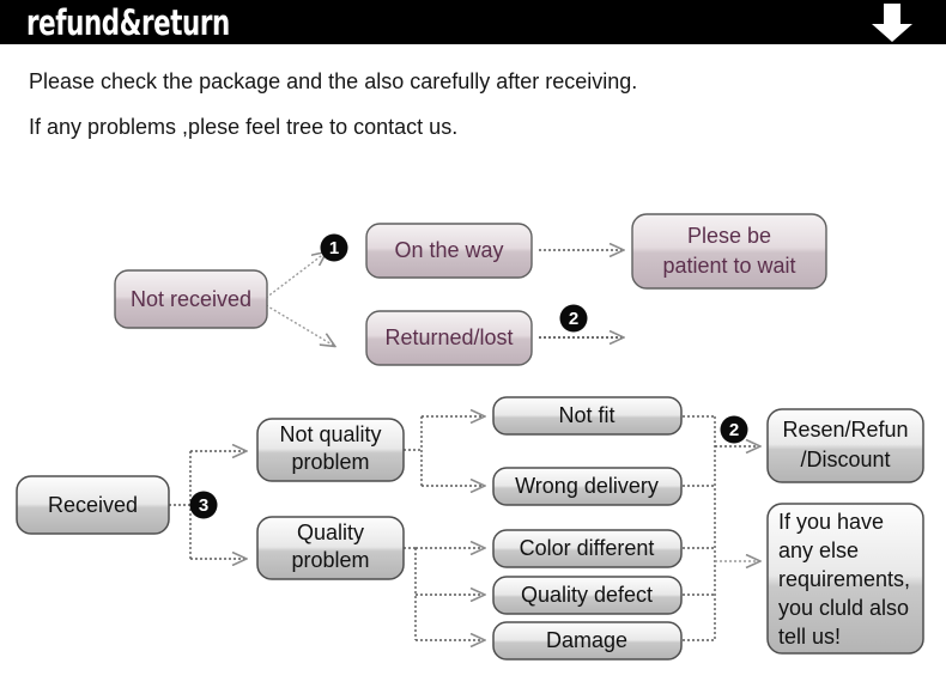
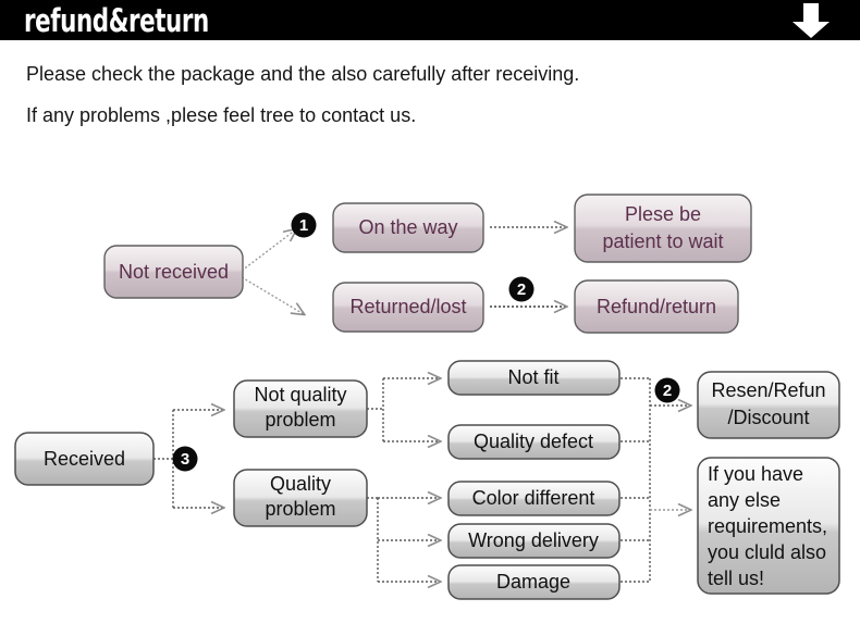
  refund&return
  Please check the package and the also carefully after receiving.
  If any problems ,plese feel tree to contact us.
  Not received
  On the way
  Returned/lost
  Plese be
  patient to wait
+ Refund/return
  1
  2
  Received
  Not quality
  problem
  Quality
  problem
  Not fit
- Wrong delivery
+ Quality defect
  Color different
- Quality defect
+ Wrong delivery
  Damage
  Resen/Refun
  /Discount
  If you have
  any else
  requirements,
  you cluld also
  tell us!
  3
  2
